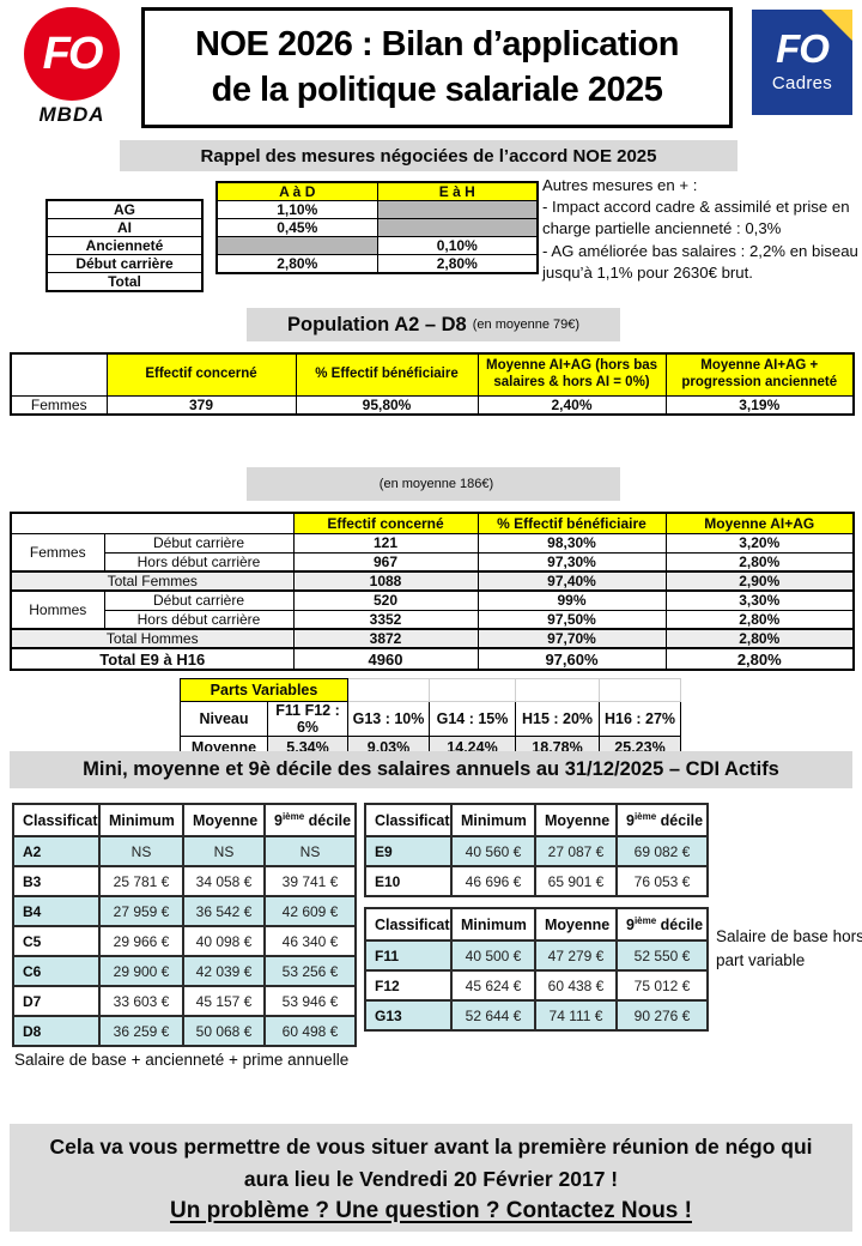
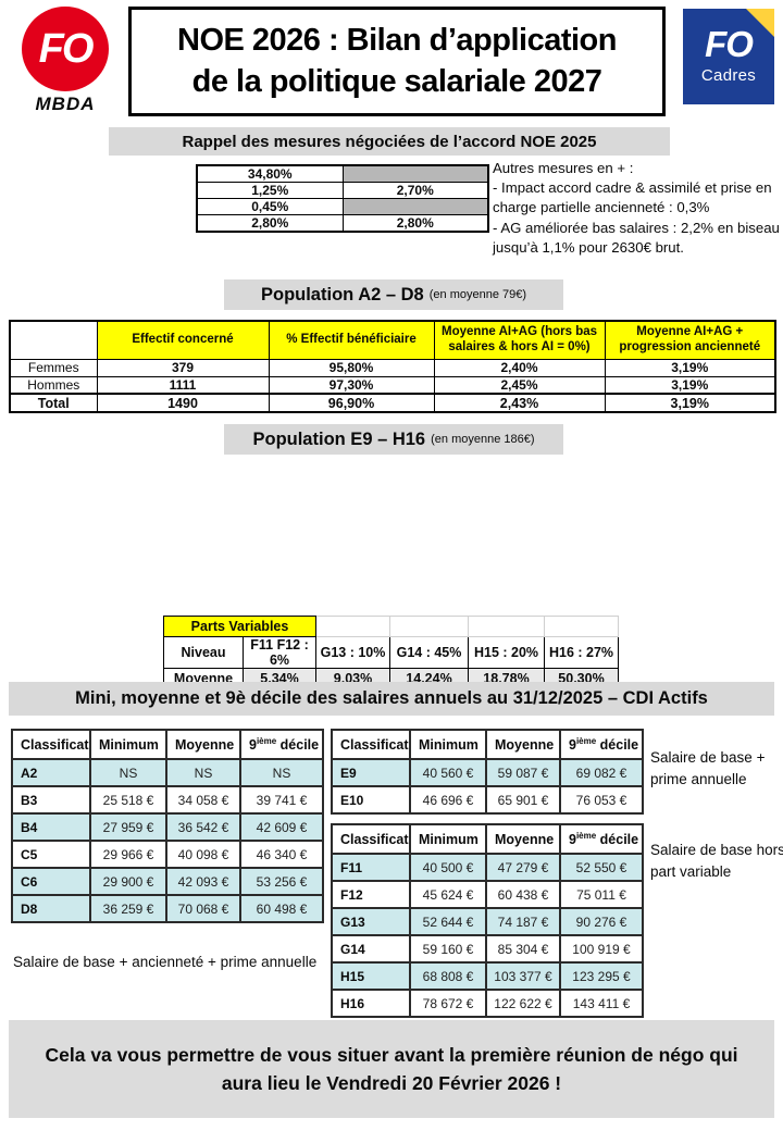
  FO
  MBDA
  NOE 2026 : Bilan d’application
- de la politique salariale 2025
+ de la politique salariale 2027
  FO
  Cadres
  Rappel des mesures négociées de l’accord NOE 2025
- AG
- AI
- Ancienneté
- Début carrière
- Total
- A à D	E à H
- 1,10%
+ 34,80%
+ 1,25%	2,70%
  0,45%
- 	0,10%
  2,80%	2,80%
  Autres mesures en + :
  - Impact accord cadre & assimilé et prise en charge partielle ancienneté : 0,3%
  - AG améliorée bas salaires : 2,2% en biseau jusqu’à 1,1% pour 2630€ brut.
  Population A2 – D8
  (en moyenne 79€)
  	Effectif concerné	% Effectif bénéficiaire	Moyenne AI+AG (hors bas salaires & hors AI = 0%)	Moyenne AI+AG + progression ancienneté
  Femmes	379	95,80%	2,40%	3,19%
+ Hommes	1111	97,30%	2,45%	3,19%
+ Total	1490	96,90%	2,43%	3,19%
+ Population E9 – H16
  (en moyenne 186€)
- 	Effectif concerné	% Effectif bénéficiaire	Moyenne AI+AG
- Femmes	Début carrière	121	98,30%	3,20%
- Hors début carrière	967	97,30%	2,80%
- Total Femmes	1088	97,40%	2,90%
- Hommes	Début carrière	520	99%	3,30%
- Hors début carrière	3352	97,50%	2,80%
- Total Hommes	3872	97,70%	2,80%
- Total E9 à H16	4960	97,60%	2,80%
  Parts Variables
- Niveau	F11 F12 : 6%	G13 : 10%	G14 : 15%	H15 : 20%	H16 : 27%
+ Niveau	F11 F12 : 6%	G13 : 10%	G14 : 45%	H15 : 20%	H16 : 27%
- Moyenne	5,34%	9,03%	14,24%	18,78%	25,23%
+ Moyenne	5,34%	9,03%	14,24%	18,78%	50,30%
  Mini, moyenne et 9è décile des salaires annuels au 31/12/2025 – CDI Actifs
  Classificat	Minimum	Moyenne	9ième décile
  A2	NS	NS	NS
- B3	25 781 €	34 058 €	39 741 €
+ B3	25 518 €	34 058 €	39 741 €
  B4	27 959 €	36 542 €	42 609 €
  C5	29 966 €	40 098 €	46 340 €
- C6	29 900 €	42 039 €	53 256 €
+ C6	29 900 €	42 093 €	53 256 €
- D7	33 603 €	45 157 €	53 946 €
- D8	36 259 €	50 068 €	60 498 €
+ D8	36 259 €	70 068 €	60 498 €
  Classificat	Minimum	Moyenne	9ième décile
- E9	40 560 €	27 087 €	69 082 €
+ E9	40 560 €	59 087 €	69 082 €
  E10	46 696 €	65 901 €	76 053 €
  Classificat	Minimum	Moyenne	9ième décile
  F11	40 500 €	47 279 €	52 550 €
- F12	45 624 €	60 438 €	75 012 €
+ F12	45 624 €	60 438 €	75 011 €
- G13	52 644 €	74 111 €	90 276 €
+ G13	52 644 €	74 187 €	90 276 €
+ G14	59 160 €	85 304 €	100 919 €
+ H15	68 808 €	103 377 €	123 295 €
+ H16	78 672 €	122 622 €	143 411 €
+ Salaire de base + prime annuelle
  Salaire de base hors part variable
  Salaire de base + ancienneté + prime annuelle
- Cela va vous permettre de vous situer avant la première réunion de négo qui aura lieu le Vendredi 20 Février 2017 !
+ Cela va vous permettre de vous situer avant la première réunion de négo qui aura lieu le Vendredi 20 Février 2026 !
- Un problème ? Une question ? Contactez Nous !
